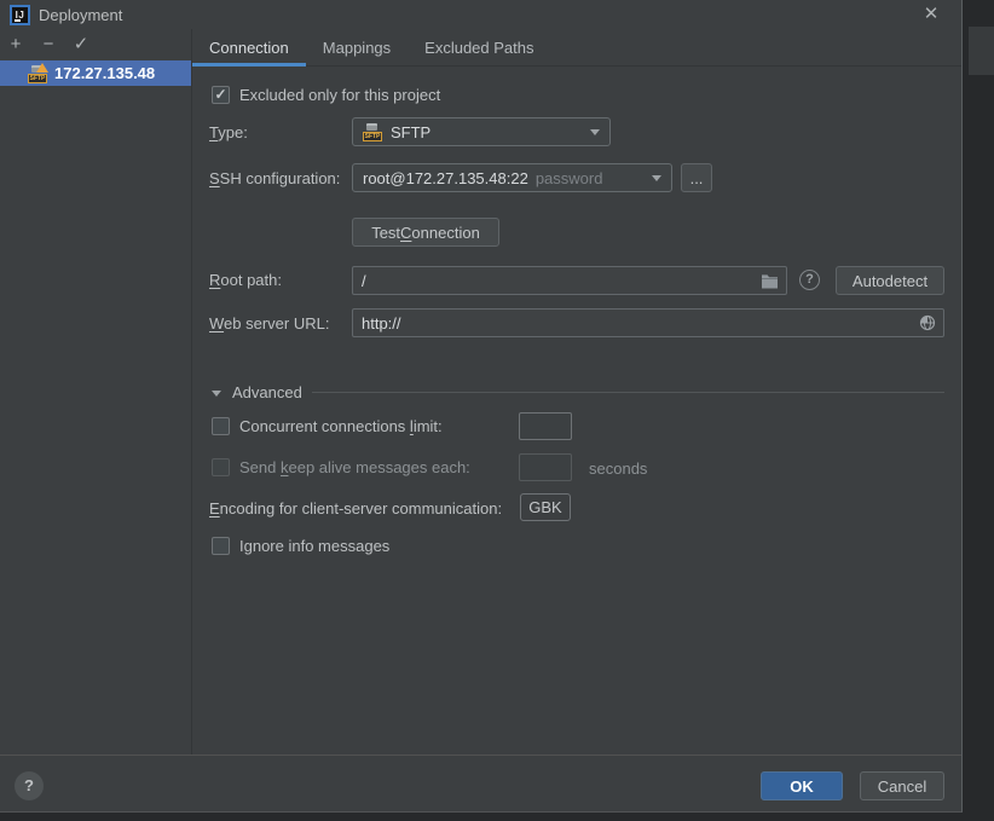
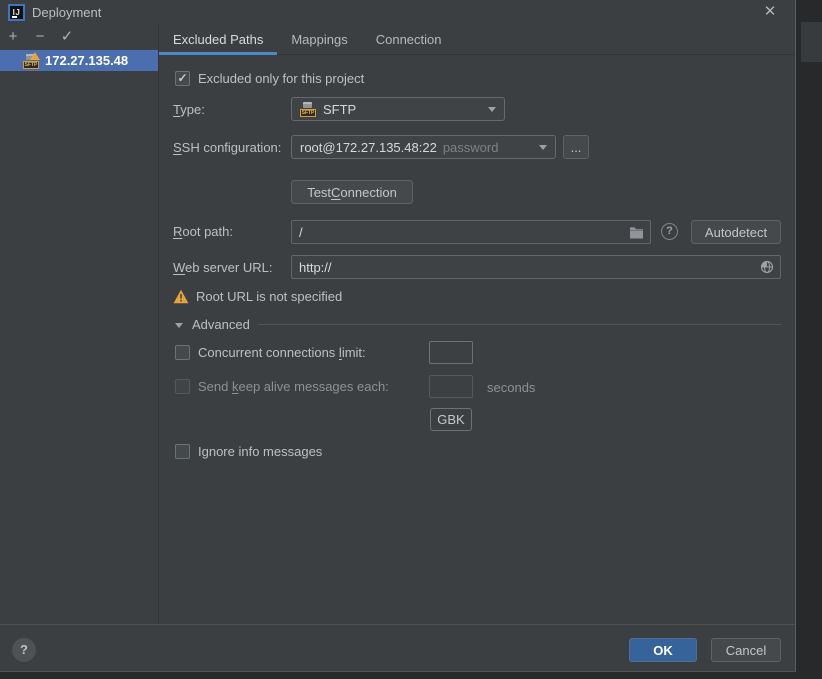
  IJ
  Deployment
  ✕
  +
  −
  ✓
  172.27.135.48
- Connection
+ Excluded Paths
  Mappings
- Excluded Paths
+ Connection
  ✓
  Excluded only for this project
  Type:
  SFTP
  SSH configuration:
  root@172.27.135.48:22
  password
  ...
  Test
  C
  onnection
  Root path:
  /
  ?
  Autodetect
  Web server URL:
  http://
+ Root URL is not specified
  Advanced
  ✓
  Concurrent connections limit:
  Send keep alive messages each:
  seconds
- Encoding for client-server communication:
  GBK
  ✓
  Ignore info messages
  ?
  OK
  Cancel
